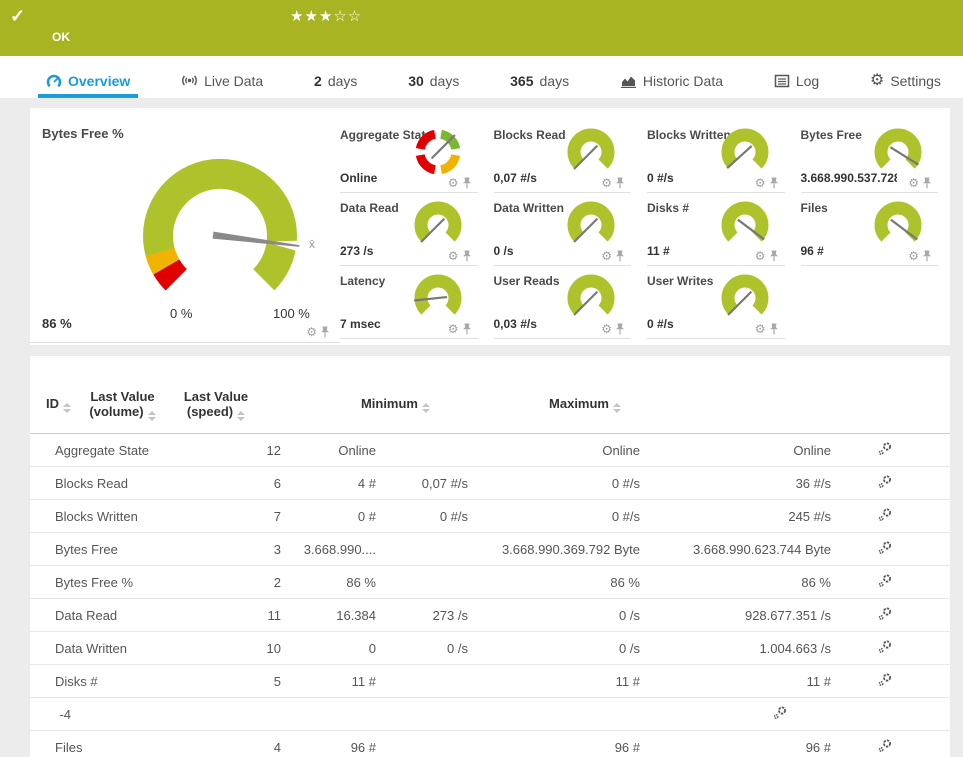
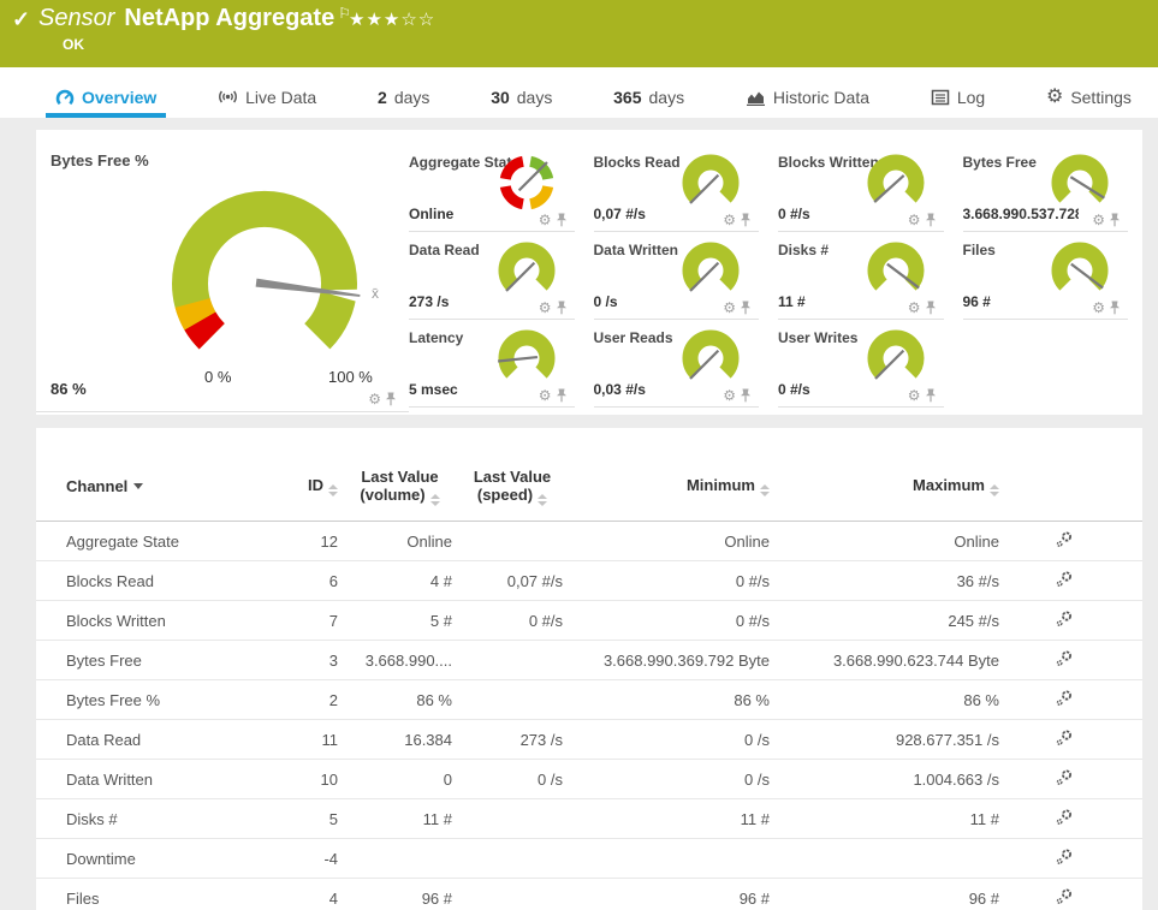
  ✓
+ Sensor NetApp Aggregate ⚐
  ★★★☆☆
  OK
  Overview
  Live Data
  2
  days
  30
  days
  365
  days
  Historic Data
  Log
  ⚙
  Settings
  Bytes Free %
  x̄
  0 %
  100 %
  86 %
  ⚙
  Aggregate Sta
  Online
  ⚙
  Blocks Read
  0,07 #/s
  ⚙
  Blocks Written
  0 #/s
  ⚙
  Bytes Free
  3.668.990.537.72
  ⚙
  Data Read
  273 /s
  ⚙
  Data Written
  0 /s
  ⚙
  Disks #
  11 #
  ⚙
  Files
  96 #
  ⚙
  Latency
- 7 msec
+ 5 msec
  ⚙
  User Reads
  0,03 #/s
  ⚙
  User Writes
  0 #/s
  ⚙
+ Channel
  ID
  Last Value
  (volume)
  Last Value
  (speed)
  Minimum
  Maximum
  Aggregate State
  12
  Online
  Online
  Online
  Blocks Read
  6
  4 #
  0,07 #/s
  0 #/s
  36 #/s
  Blocks Written
  7
- 0 #
+ 5 #
  0 #/s
  0 #/s
  245 #/s
  Bytes Free
  3
  3.668.990....
  3.668.990.369.792 Byte
  3.668.990.623.744 Byte
  Bytes Free %
  2
  86 %
  86 %
  86 %
  Data Read
  11
  16.384
  273 /s
  0 /s
  928.677.351 /s
  Data Written
  10
  0
  0 /s
  0 /s
  1.004.663 /s
  Disks #
  5
  11 #
  11 #
  11 #
+ Downtime
  -4
  Files
  4
  96 #
  96 #
  96 #
